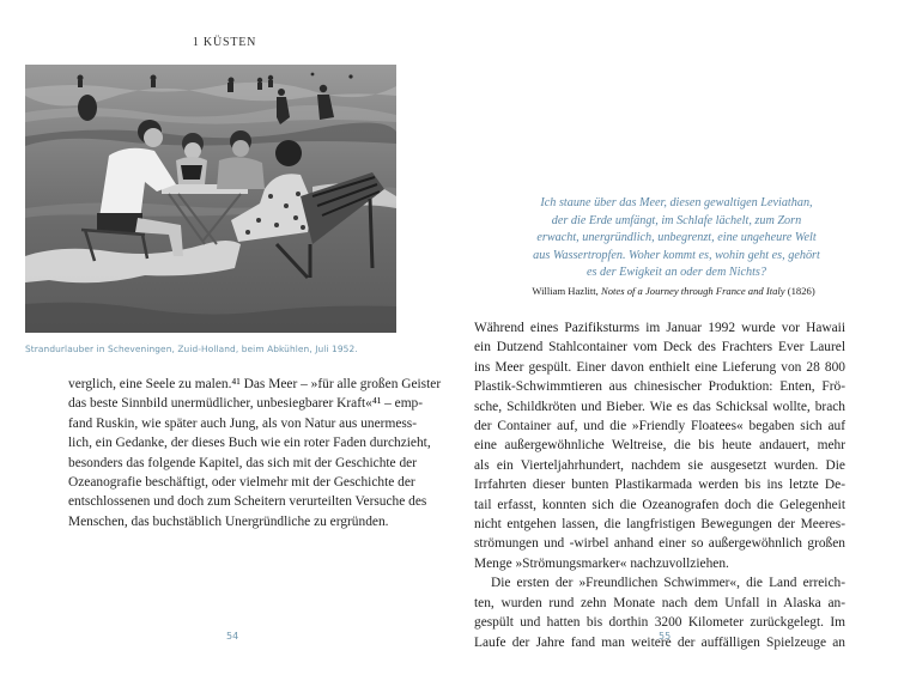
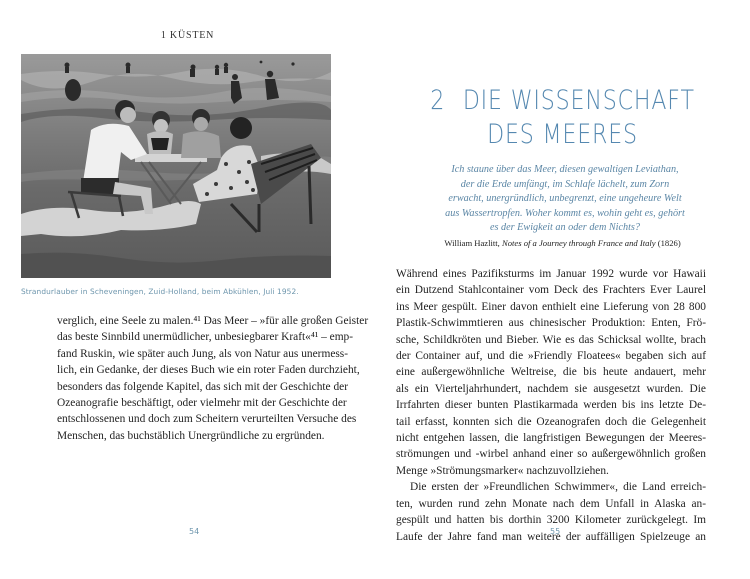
  1 KÜSTEN
  Strandurlauber in Scheveningen, Zuid-Holland, beim Abkühlen, Juli 1952.
  verglich, eine Seele zu malen.⁴¹ Das Meer – »für alle großen Geister
  das beste Sinnbild unermüdlicher, unbesiegbarer Kraft«⁴¹ – emp-
  fand Ruskin, wie später auch Jung, als von Natur aus unermess-
  lich, ein Gedanke, der dieses Buch wie ein roter Faden durchzieht,
  besonders das folgende Kapitel, das sich mit der Geschichte der
  Ozeanografie beschäftigt, oder vielmehr mit der Geschichte der
  entschlossenen und doch zum Scheitern verurteilten Versuche des
  Menschen, das buchstäblich Unergründliche zu ergründen.
  54
+ 2 DIE WISSENSCHAFT
+ DES MEERES
  Ich staune über das Meer, diesen gewaltigen Leviathan,
  der die Erde umfängt, im Schlafe lächelt, zum Zorn
  erwacht, unergründlich, unbegrenzt, eine ungeheure Welt
  aus Wassertropfen. Woher kommt es, wohin geht es, gehört
  es der Ewigkeit an oder dem Nichts?
  William Hazlitt, Notes of a Journey through France and Italy (1826)
  Während eines Pazifiksturms im Januar 1992 wurde vor Hawaii
  ein Dutzend Stahlcontainer vom Deck des Frachters Ever Laurel
  ins Meer gespült. Einer davon enthielt eine Lieferung von 28 800
  Plastik-Schwimmtieren aus chinesischer Produktion: Enten, Frö-
  sche, Schildkröten und Bieber. Wie es das Schicksal wollte, brach
  der Container auf, und die »Friendly Floatees« begaben sich auf
  eine außergewöhnliche Weltreise, die bis heute andauert, mehr
  als ein Vierteljahrhundert, nachdem sie ausgesetzt wurden. Die
  Irrfahrten dieser bunten Plastikarmada werden bis ins letzte De-
  tail erfasst, konnten sich die Ozeanografen doch die Gelegenheit
  nicht entgehen lassen, die langfristigen Bewegungen der Meeres-
  strömungen und -wirbel anhand einer so außergewöhnlich großen
  Menge »Strömungsmarker« nachzuvollziehen.
  Die ersten der »Freundlichen Schwimmer«, die Land erreich-
  ten, wurden rund zehn Monate nach dem Unfall in Alaska an-
  gespült und hatten bis dorthin 3200 Kilometer zurückgelegt. Im
  Laufe der Jahre fand man weitere der auffälligen Spielzeuge an
  55
